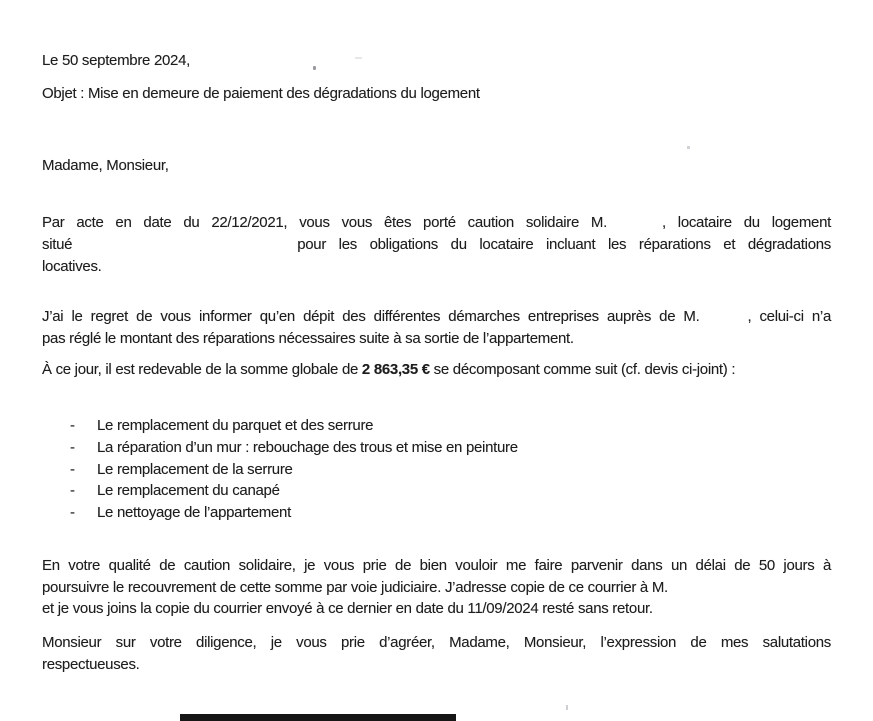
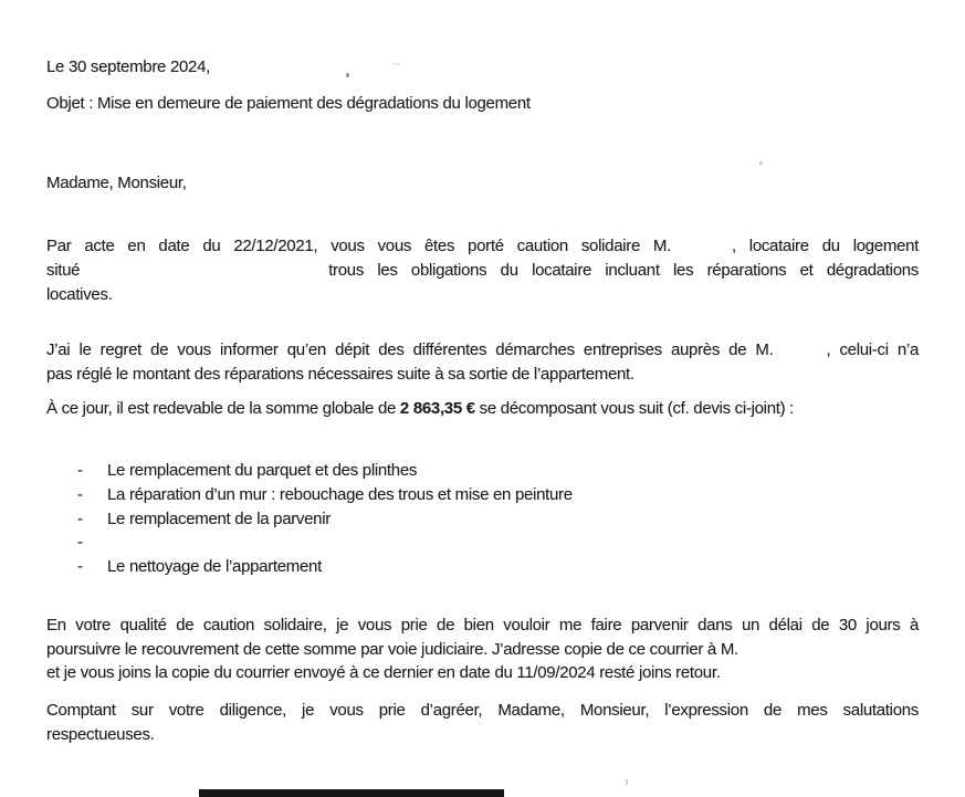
- Le 50 septembre 2024,
+ Le 30 septembre 2024,
  Objet : Mise en demeure de paiement des dégradations du logement
  Madame, Monsieur,
  Par acte en date du 22/12/2021, vous vous êtes porté caution solidaire M. , locataire du logement
- situé pour les obligations du locataire incluant les réparations et dégradations
+ situé trous les obligations du locataire incluant les réparations et dégradations
  locatives.
  J’ai le regret de vous informer qu’en dépit des différentes démarches entreprises auprès de M. , celui-ci n’a
  pas réglé le montant des réparations nécessaires suite à sa sortie de l’appartement.
- À ce jour, il est redevable de la somme globale de 2 863,35 € se décomposant comme suit (cf. devis ci-joint) :
+ À ce jour, il est redevable de la somme globale de 2 863,35 € se décomposant vous suit (cf. devis ci-joint) :
  -
- Le remplacement du parquet et des serrure
+ Le remplacement du parquet et des plinthes
  -
  La réparation d’un mur : rebouchage des trous et mise en peinture
  -
- Le remplacement de la serrure
+ Le remplacement de la parvenir
  -
- Le remplacement du canapé
  -
  Le nettoyage de l’appartement
- En votre qualité de caution solidaire, je vous prie de bien vouloir me faire parvenir dans un délai de 50 jours à
+ En votre qualité de caution solidaire, je vous prie de bien vouloir me faire parvenir dans un délai de 30 jours à
  poursuivre le recouvrement de cette somme par voie judiciaire. J’adresse copie de ce courrier à M.
- et je vous joins la copie du courrier envoyé à ce dernier en date du 11/09/2024 resté sans retour.
+ et je vous joins la copie du courrier envoyé à ce dernier en date du 11/09/2024 resté joins retour.
- Monsieur sur votre diligence, je vous prie d’agréer, Madame, Monsieur, l’expression de mes salutations
+ Comptant sur votre diligence, je vous prie d’agréer, Madame, Monsieur, l’expression de mes salutations
  respectueuses.
